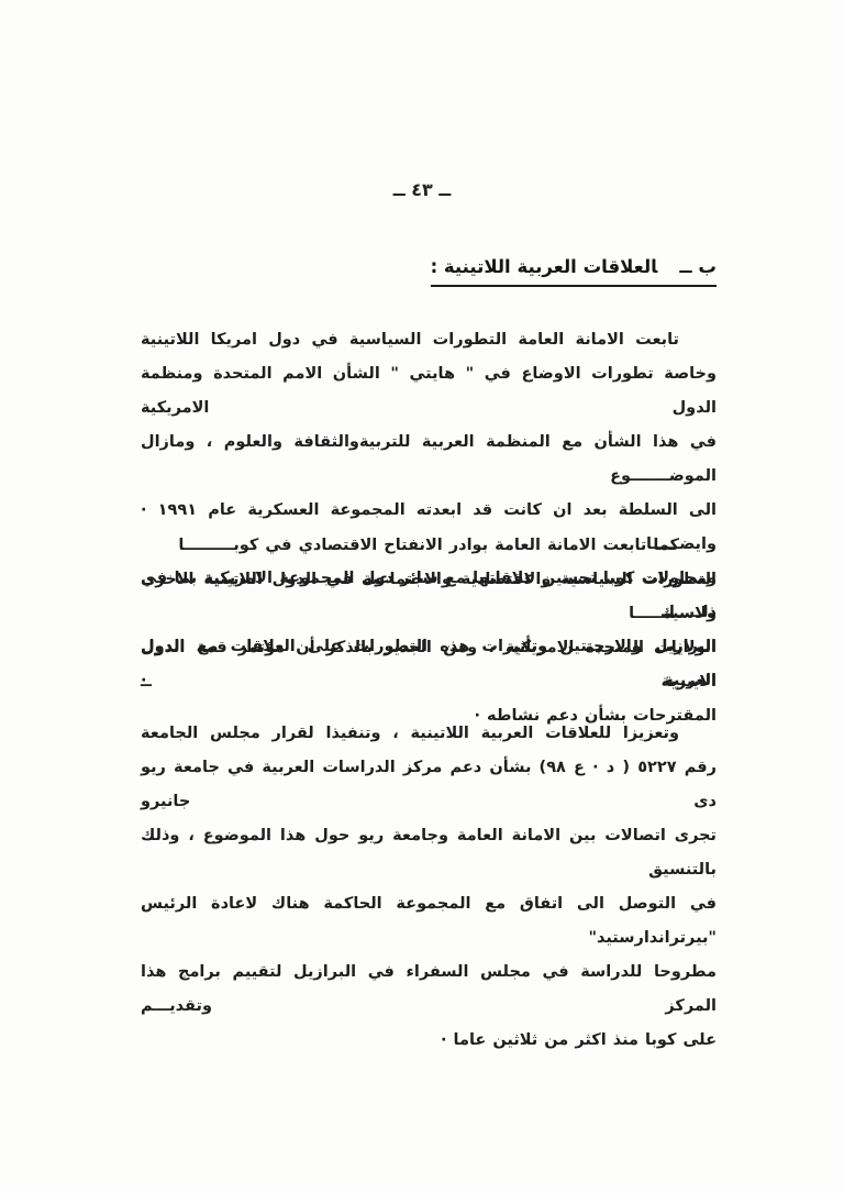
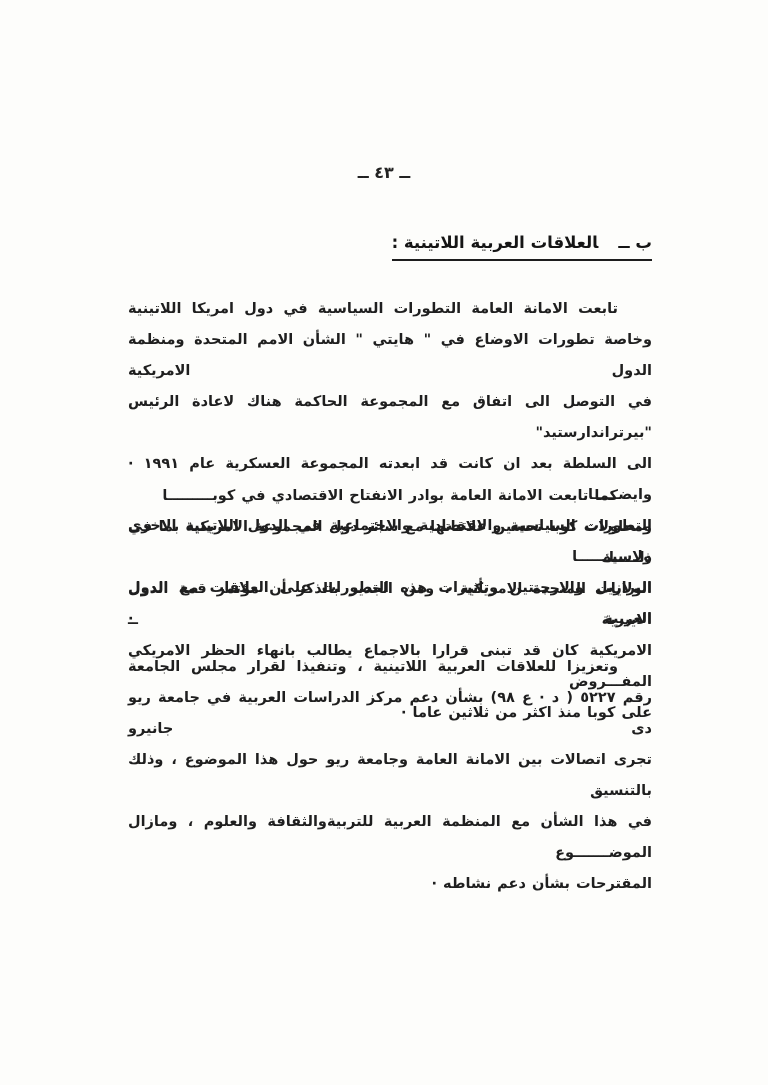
  ــ ٤٣ ــ
  ب ــالعلاقات العربية اللاتينية :
  تابعت الامانة العامة التطورات السياسية في دول امريكا اللاتينية
  وخاصة تطورات الاوضاع في " هايتي " الشأن الامم المتحدة ومنظمة الدول الامريكية
- في هذا الشأن مع المنظمة العربية للتربيةوالثقافة والعلوم ، ومازال الموضـــــــوع
+ في التوصل الى اتفاق مع المجموعة الحاكمة هناك لاعادة الرئيس "بيرتراندارستيد"
  الى السلطة بعد ان كانت قد ابعدته المجموعة العسكرية عام ١٩٩١ · وايضـــــا
- ومحاولات كوبا تحسين علاقاتها مع سائر دول المجموعة الامريكية بما في ذلـــــك
+ التطورات السياسية والاقتصادية والاجتماعية في الدول اللاتينية الاخرى ولاسيمـــــا
  البرازيل والارجنتين وتأثيرات هذه التطورات على العلاقات مع الدول العربية ·
  كما تابعت الامانة العامة بوادر الانفتاح الاقتصادي في كوبـــــــــا
- التطورات السياسية والاقتصادية والاجتماعية في الدول اللاتينية الاخرى ولاسيمـــــا
+ ومحاولات كوبا تحسين علاقاتها مع سائر دول المجموعة الامريكية بما في ذلـــــك
  الولايات المتحدة الامريكية ، ومن الجدير بالذكر أن مؤتمر قمة الدول الايبرية ــ
+ الامريكية كان قد تبنى قرارا بالاجماع يطالب بانهاء الحظر الامريكي المفـــروض
- المقترحات بشأن دعم نشاطه ·
+ على كوبا منذ اكثر من ثلاثين عاما ·
  وتعزيزا للعلاقات العربية اللاتينية ، وتنفيذا لقرار مجلس الجامعة
  رقم ٥٢٢٧ ( د · ع ٩٨) بشأن دعم مركز الدراسات العربية في جامعة ريو دى جانيرو
  تجرى اتصالات بين الامانة العامة وجامعة ريو حول هذا الموضوع ، وذلك بالتنسيق
- في التوصل الى اتفاق مع المجموعة الحاكمة هناك لاعادة الرئيس "بيرتراندارستيد"
+ في هذا الشأن مع المنظمة العربية للتربيةوالثقافة والعلوم ، ومازال الموضـــــــوع
- مطروحا للدراسة في مجلس السفراء في البرازيل لتقييم برامج هذا المركز وتقديـــم
- على كوبا منذ اكثر من ثلاثين عاما ·
+ المقترحات بشأن دعم نشاطه ·
